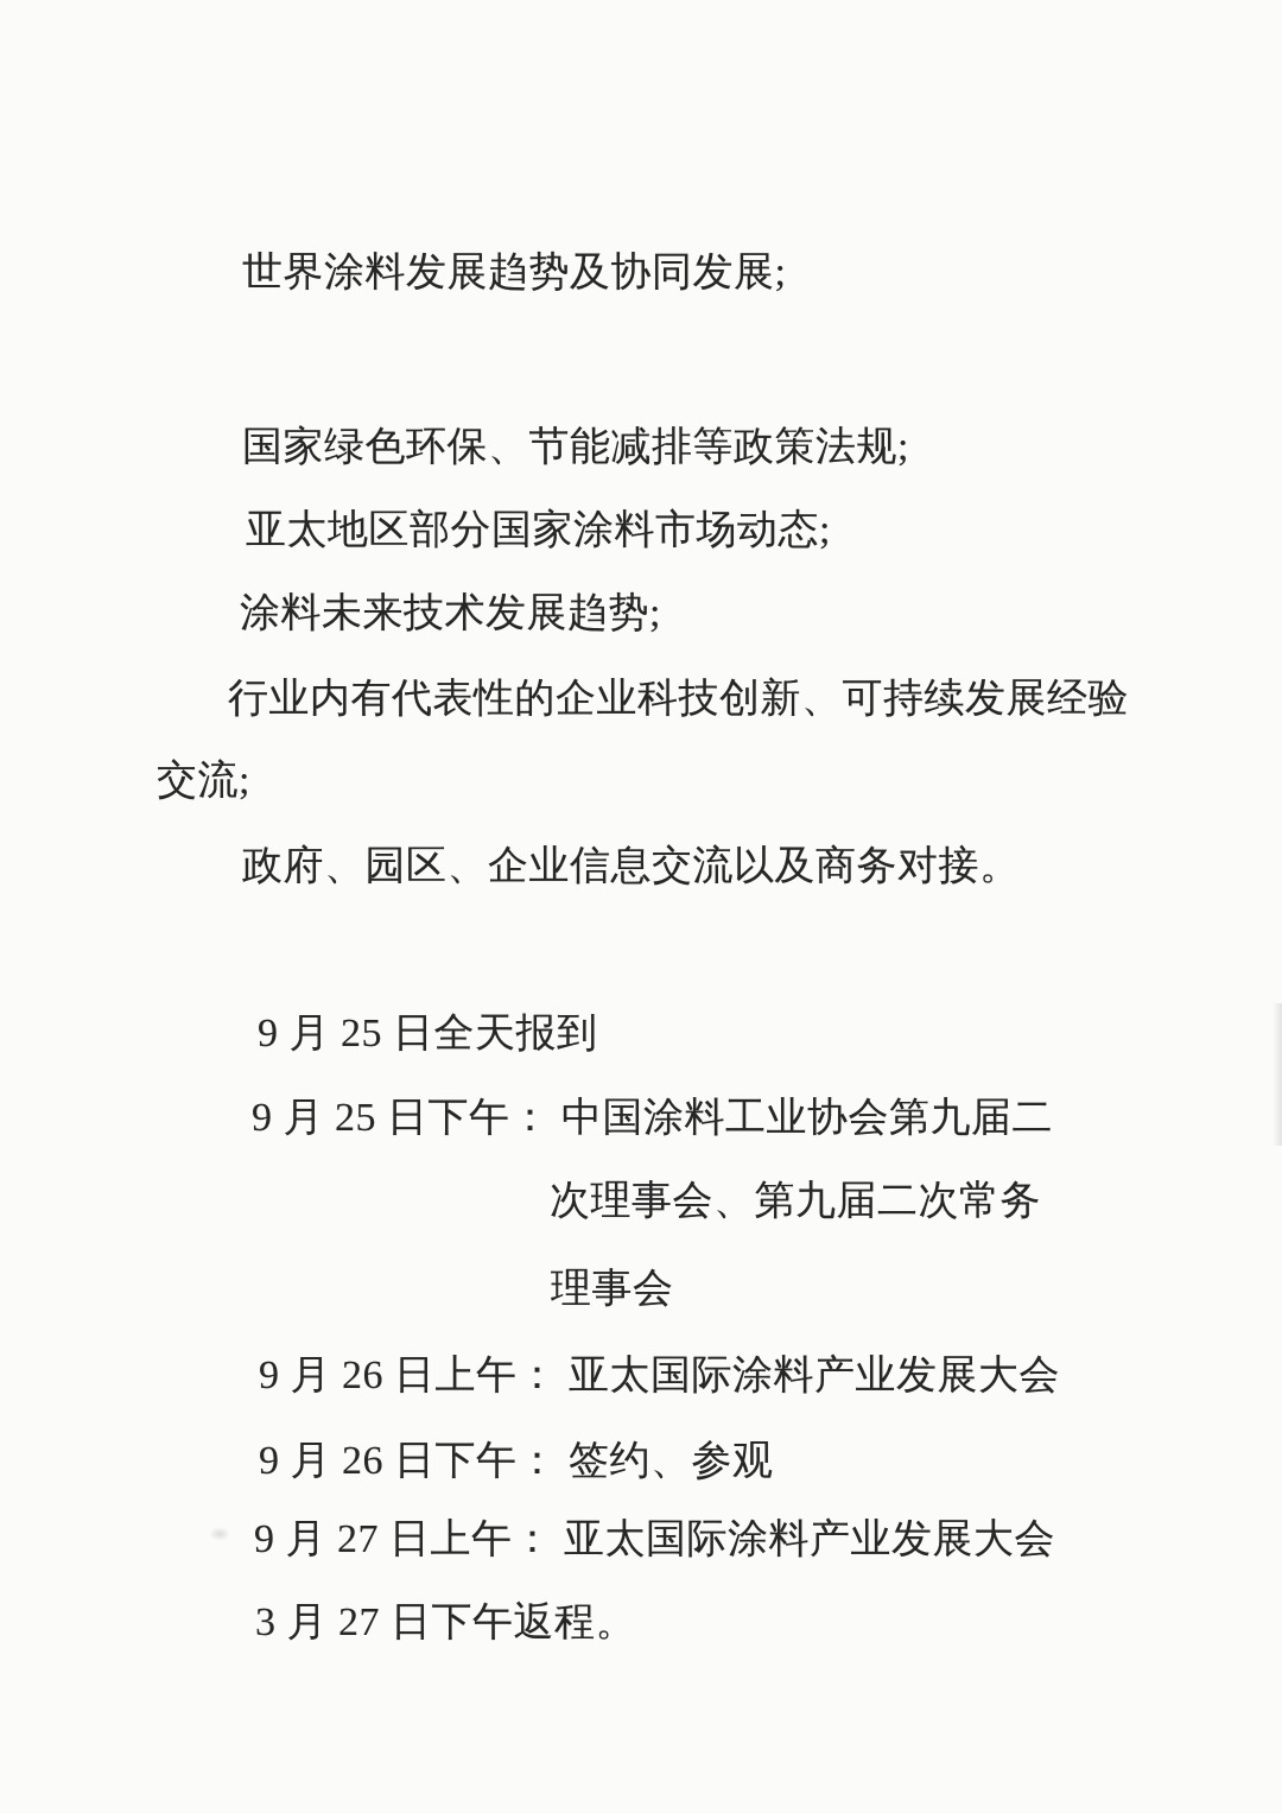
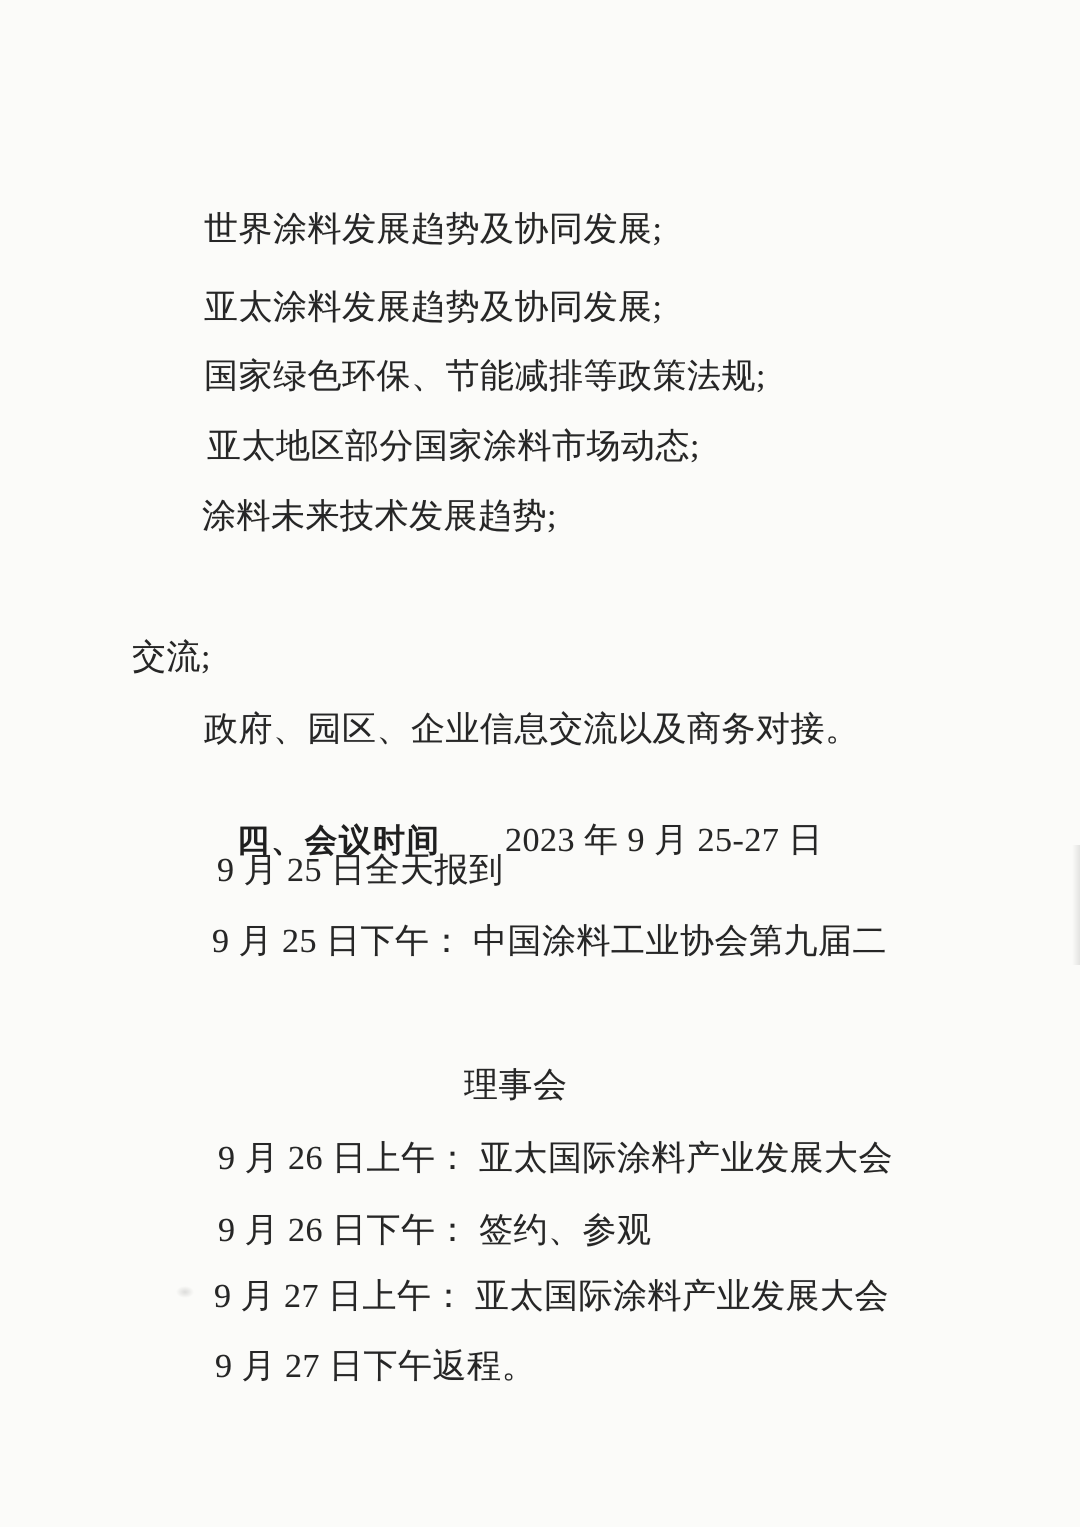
  世界涂料发展趋势及协同发展;
+ 亚太涂料发展趋势及协同发展;
  国家绿色环保、节能减排等政策法规;
  亚太地区部分国家涂料市场动态;
  涂料未来技术发展趋势;
- 行业内有代表性的企业科技创新、可持续发展经验
  交流;
  政府、园区、企业信息交流以及商务对接。
+ 四、会议时间 2023 年 9 月 25-27 日
  9 月 25 日全天报到
  9 月 25 日下午： 中国涂料工业协会第九届二
- 次理事会、第九届二次常务
  理事会
  9 月 26 日上午： 亚太国际涂料产业发展大会
  9 月 26 日下午： 签约、参观
  9 月 27 日上午： 亚太国际涂料产业发展大会
- 3 月 27 日下午返程。
+ 9 月 27 日下午返程。
